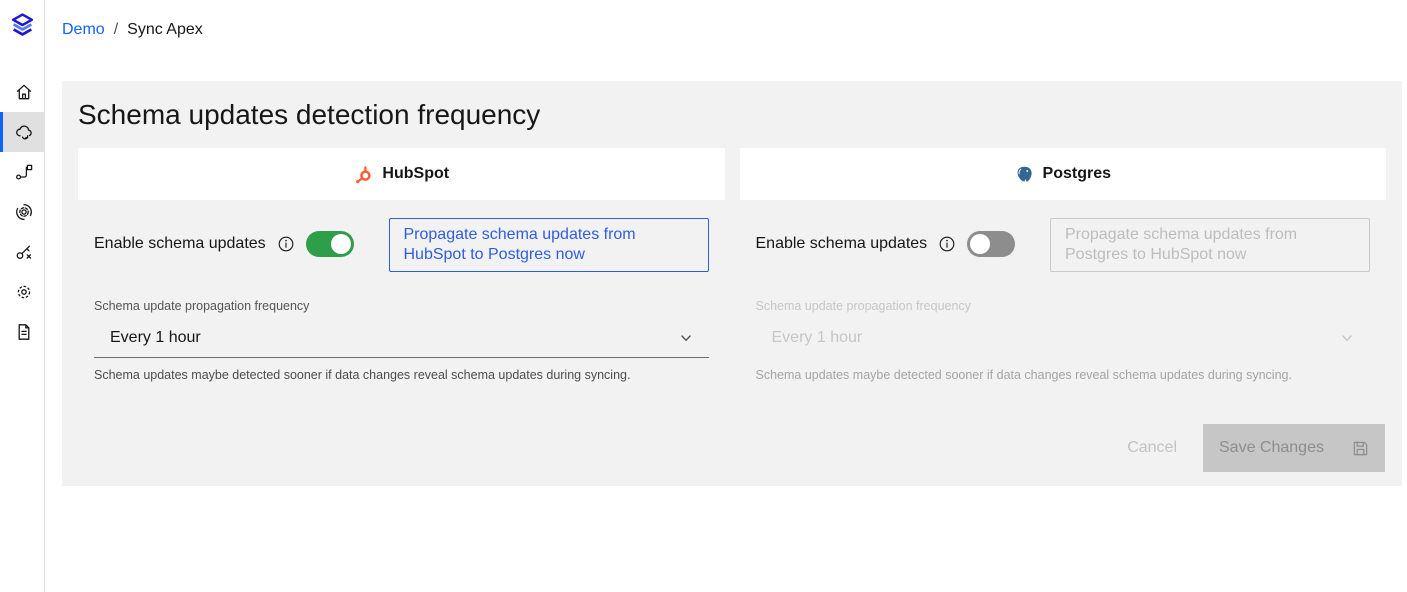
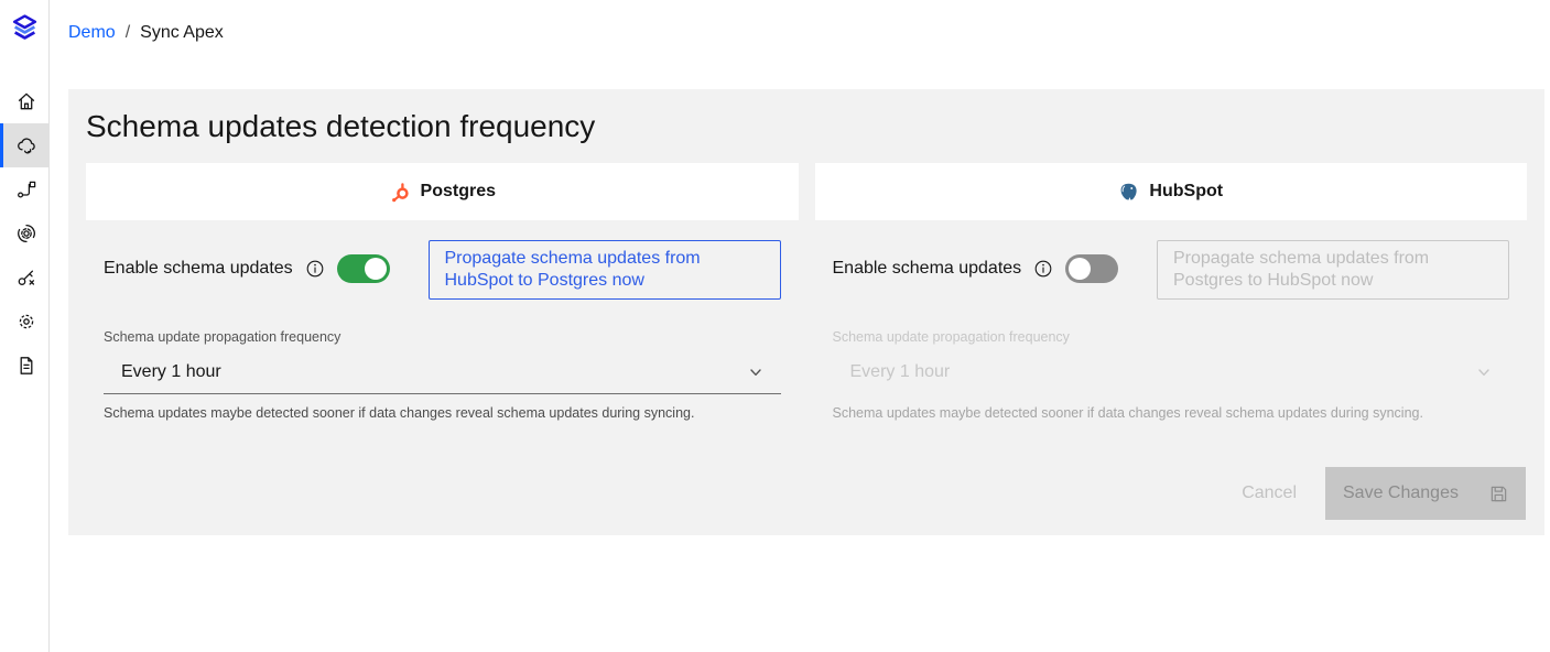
  Demo
  /
  Sync Apex
  Schema updates detection frequency
- HubSpot
+ Postgres
  Enable schema updates
  Propagate schema updates from HubSpot to Postgres now
  Schema update propagation frequency
  Every 1 hour
  Schema updates maybe detected sooner if data changes reveal schema updates during syncing.
- Postgres
+ HubSpot
  Enable schema updates
  Propagate schema updates from Postgres to HubSpot now
  Schema update propagation frequency
  Every 1 hour
  Schema updates maybe detected sooner if data changes reveal schema updates during syncing.
  Cancel
  Save Changes
